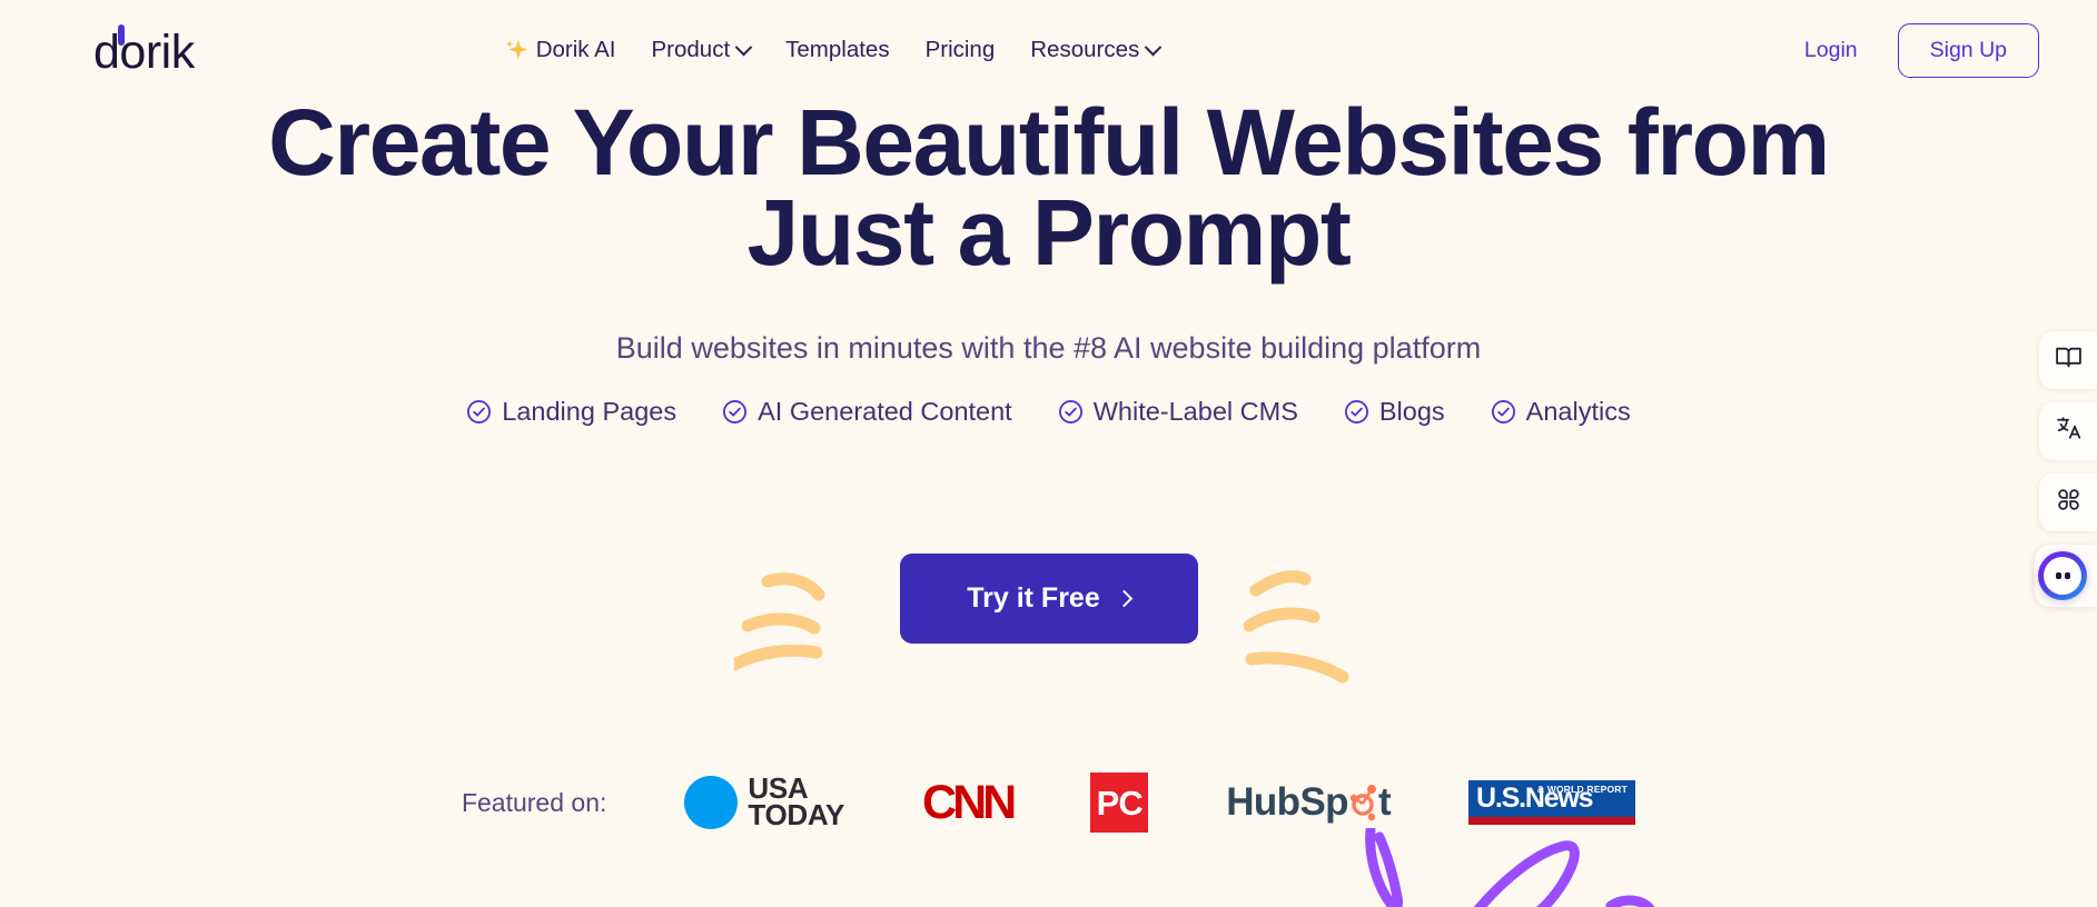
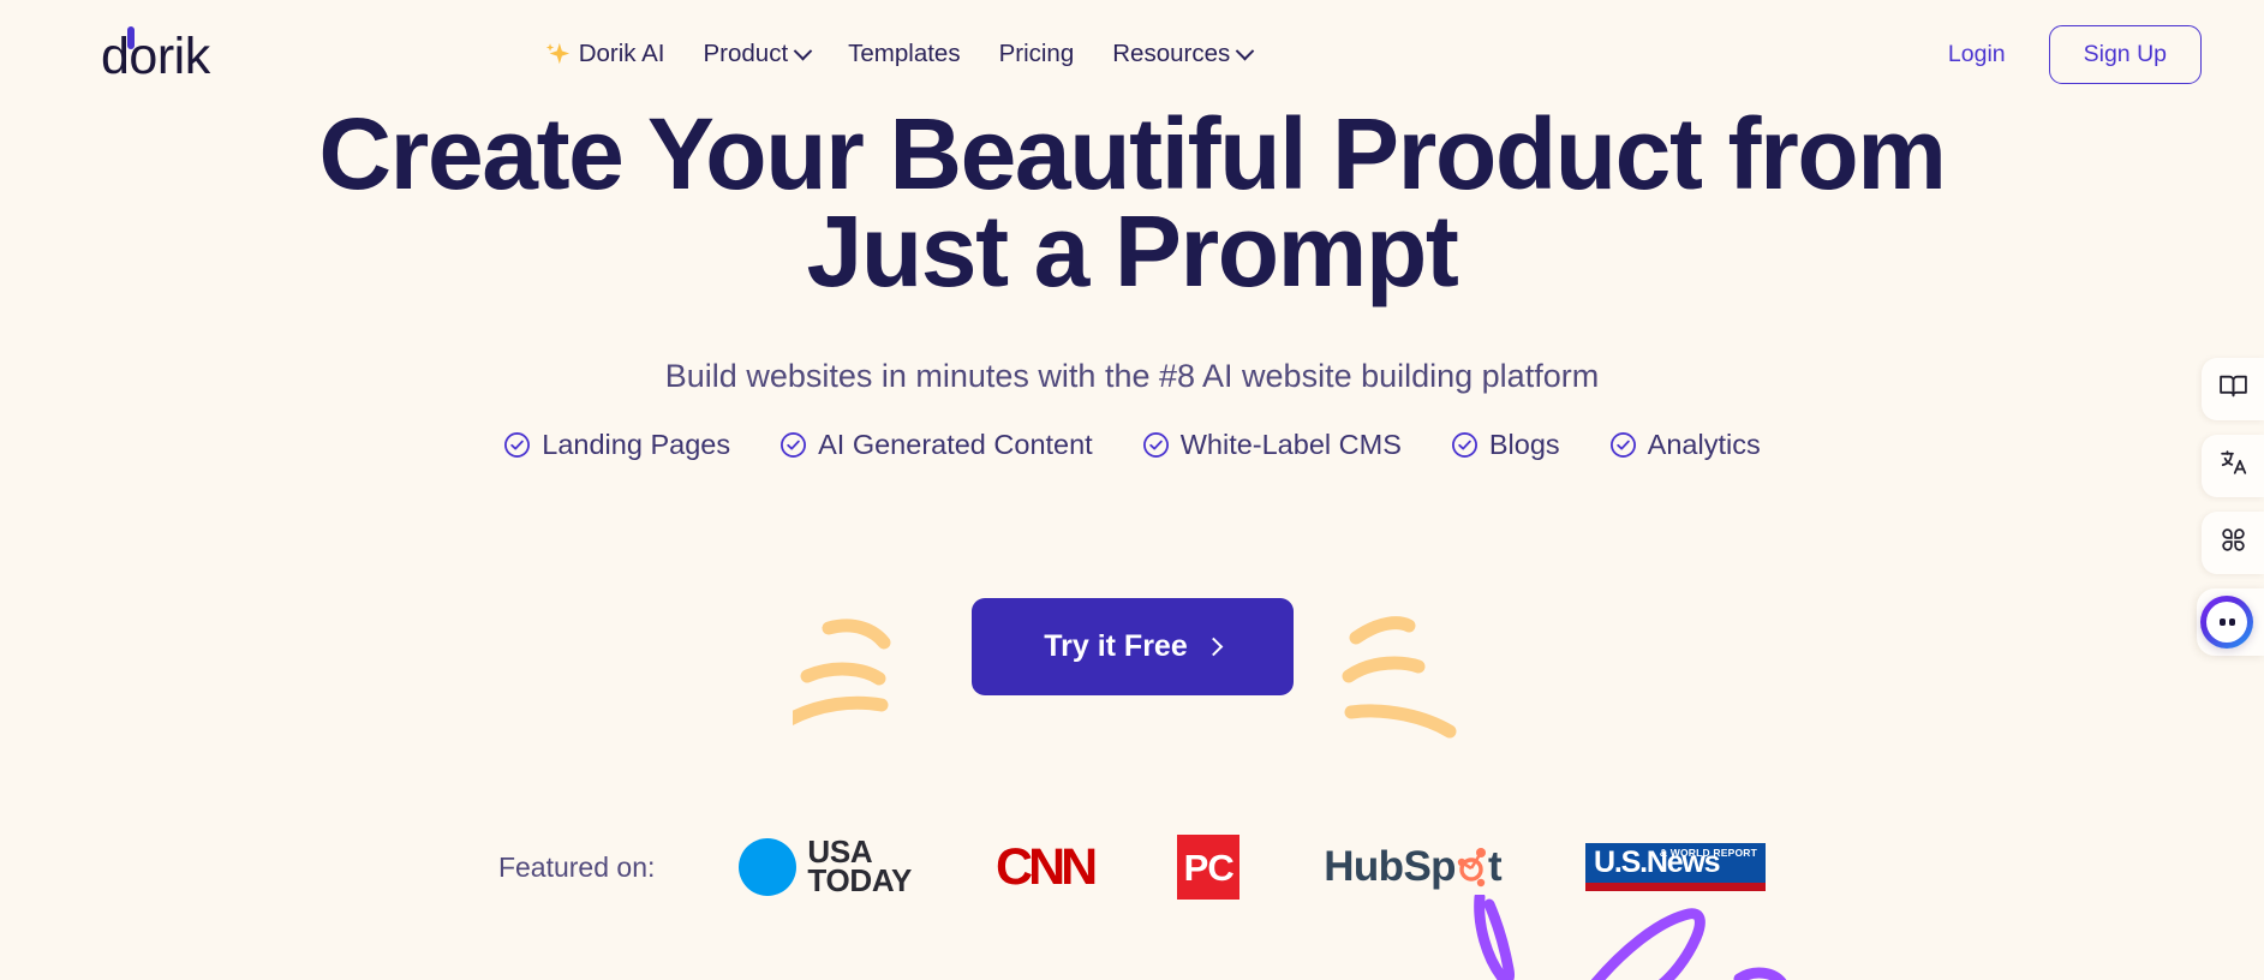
  dorik
  Dorik AI
  Product
  Templates
  Pricing
  Resources
  Login
  Sign Up
- Create Your Beautiful Websites from
+ Create Your Beautiful Product from
  Just a Prompt
  Build websites in minutes with the #8 AI website building platform
  Landing Pages
  AI Generated Content
  White-Label CMS
  Blogs
  Analytics
  Try it Free
  Featured on:
  USA
  TODAY
  CNN
  PC
  HubSp
  t
  & WORLD REPORT
  U.S.News
